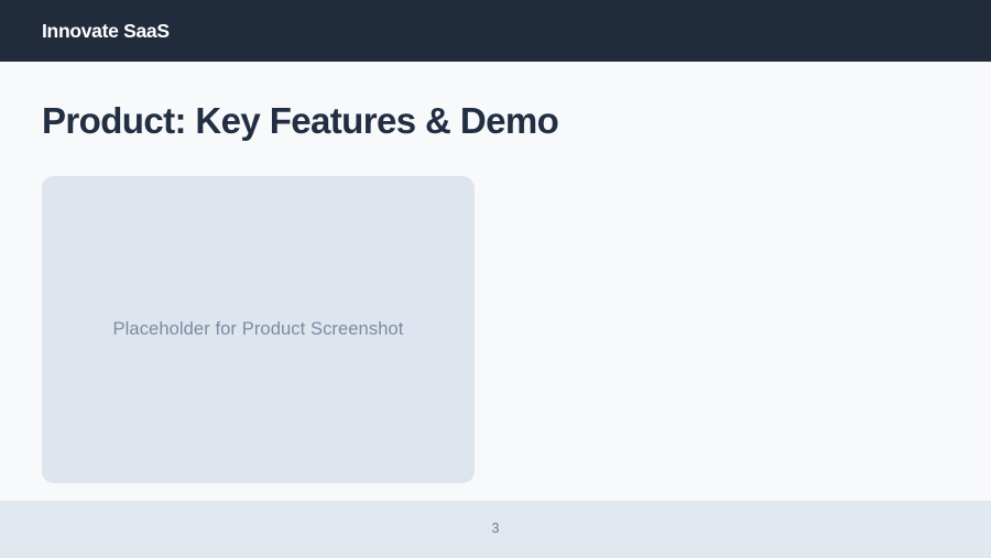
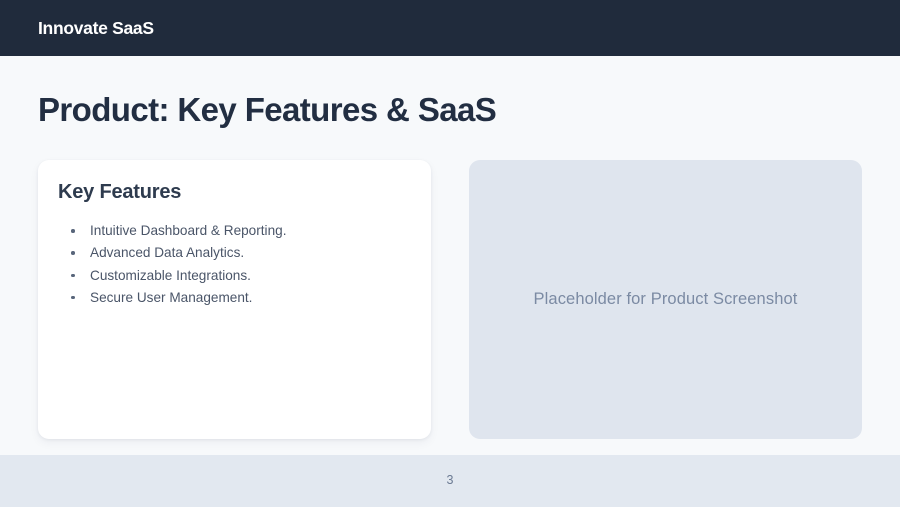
  Innovate SaaS
- Product: Key Features & Demo
+ Product: Key Features & SaaS
+ Key Features
+ Intuitive Dashboard & Reporting.
+ Advanced Data Analytics.
+ Customizable Integrations.
+ Secure User Management.
  Placeholder for Product Screenshot
  3
